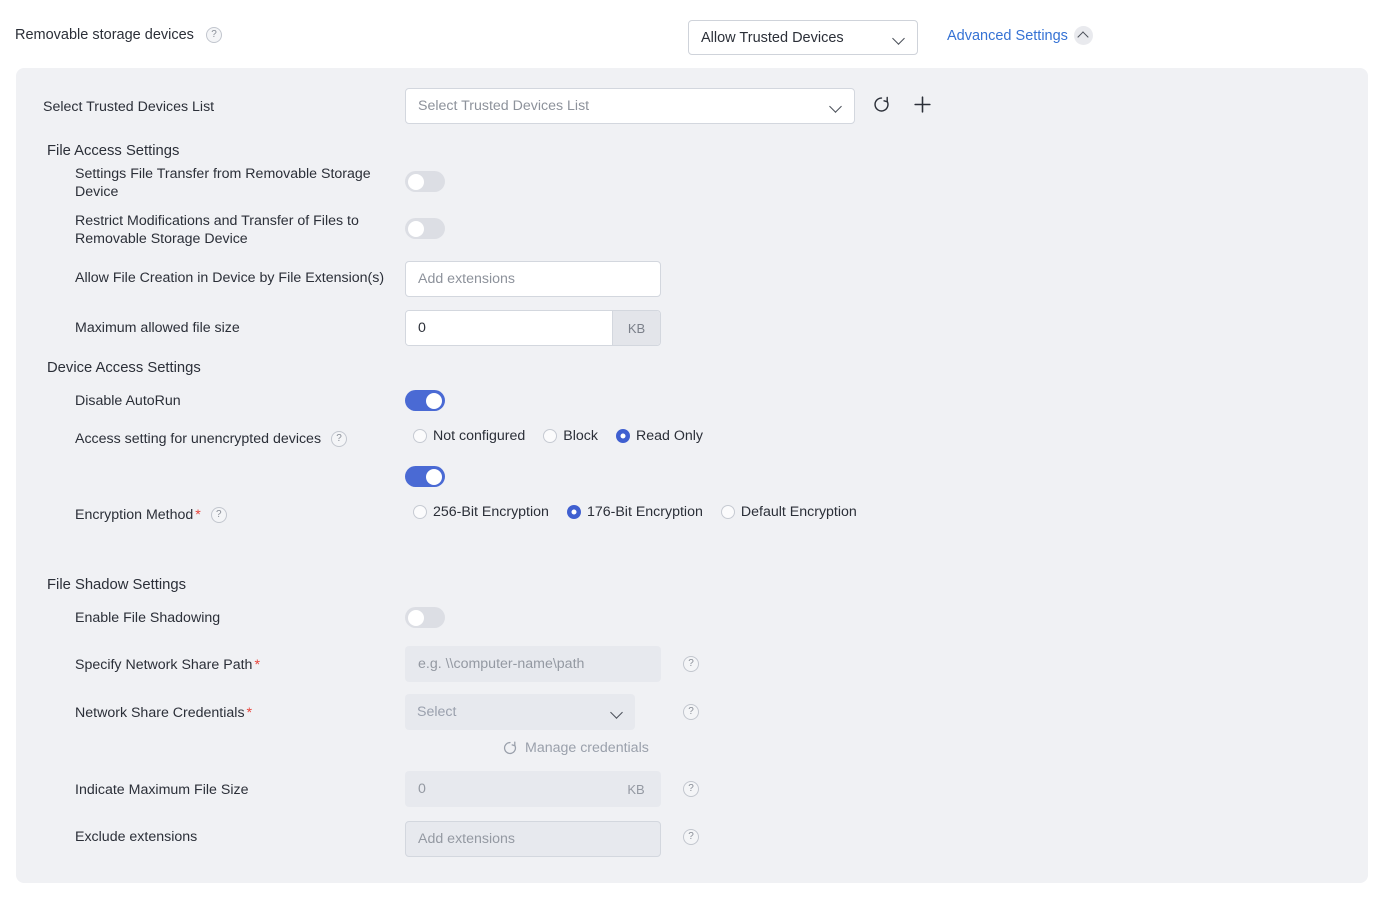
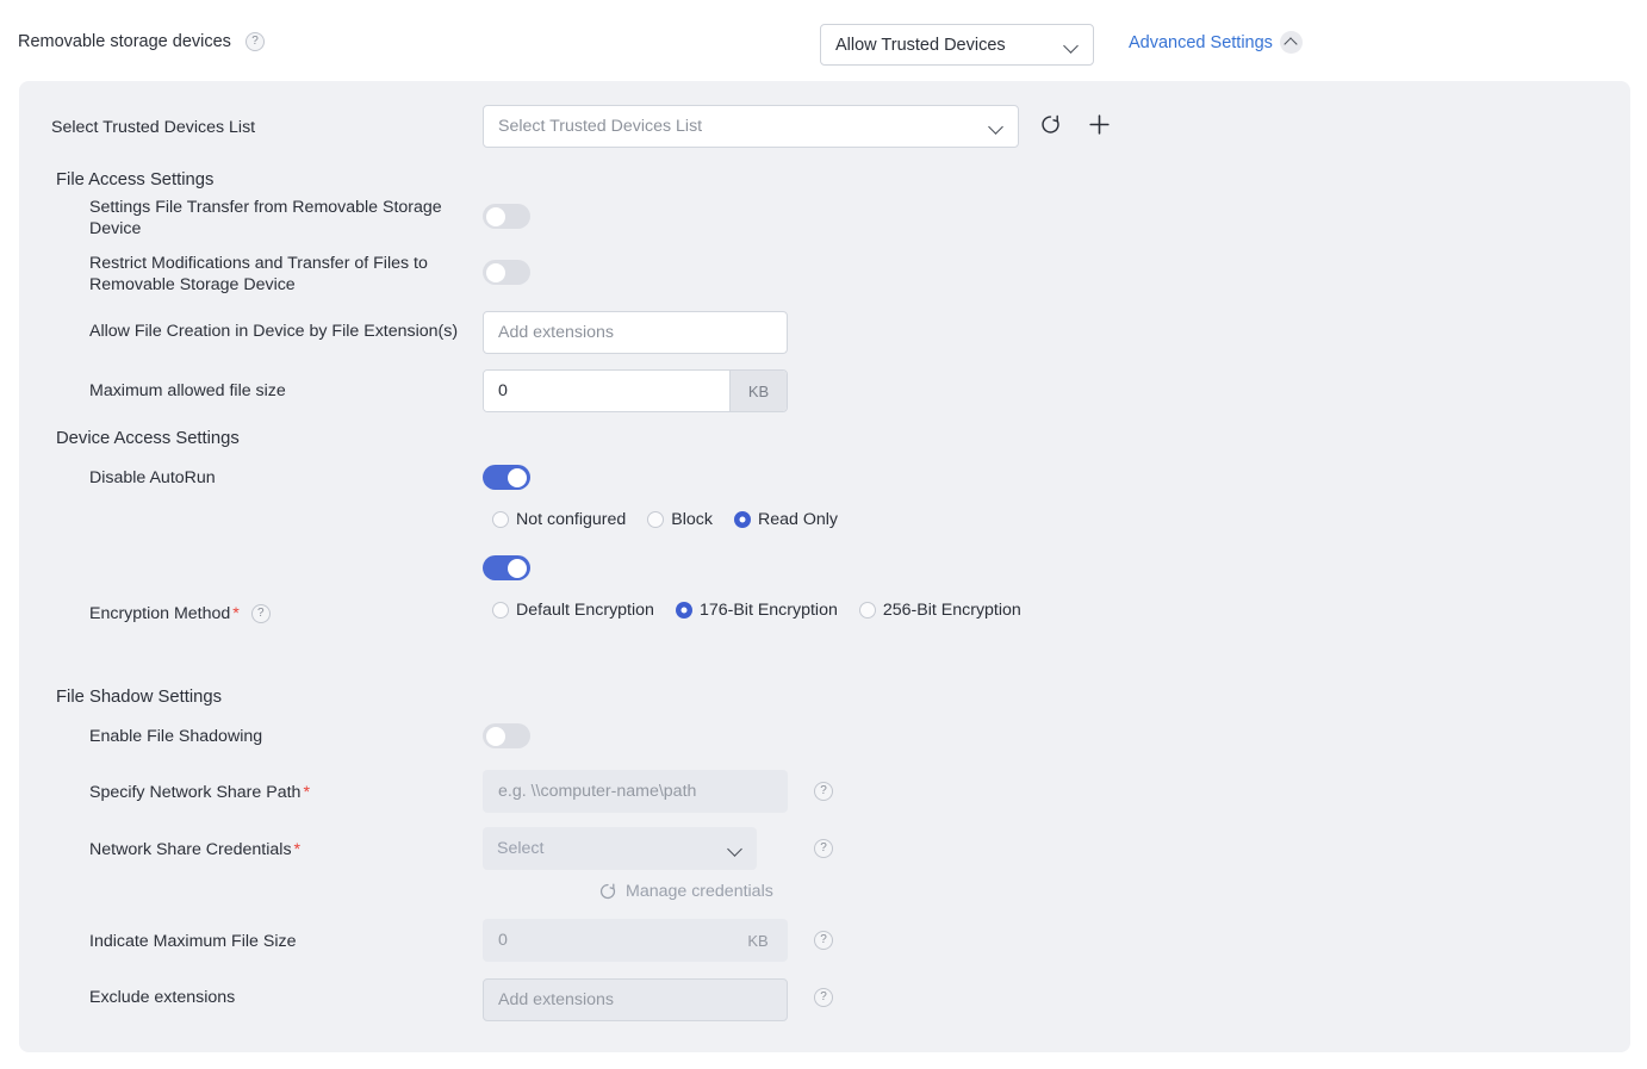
  Removable storage devices ?
  Allow Trusted Devices
  Advanced Settings
  Select Trusted Devices List
  Select Trusted Devices List
  File Access Settings
  Settings File Transfer from Removable Storage Device
  Restrict Modifications and Transfer of Files to Removable Storage Device
  Allow File Creation in Device by File Extension(s)
  Add extensions
  Maximum allowed file size
  0
  KB
  Device Access Settings
  Disable AutoRun
- Access setting for unencrypted devices ?
  Not configured
  Block
  Read Only
  Encryption Method * ?
- 256-Bit Encryption
+ Default Encryption
  176-Bit Encryption
- Default Encryption
+ 256-Bit Encryption
  File Shadow Settings
  Enable File Shadowing
  Specify Network Share Path *
  e.g. \\computer-name\path
  ?
  Network Share Credentials *
  Select
  ?
  Manage credentials
  Indicate Maximum File Size
  0
  KB
  ?
  Exclude extensions
  Add extensions
  ?
